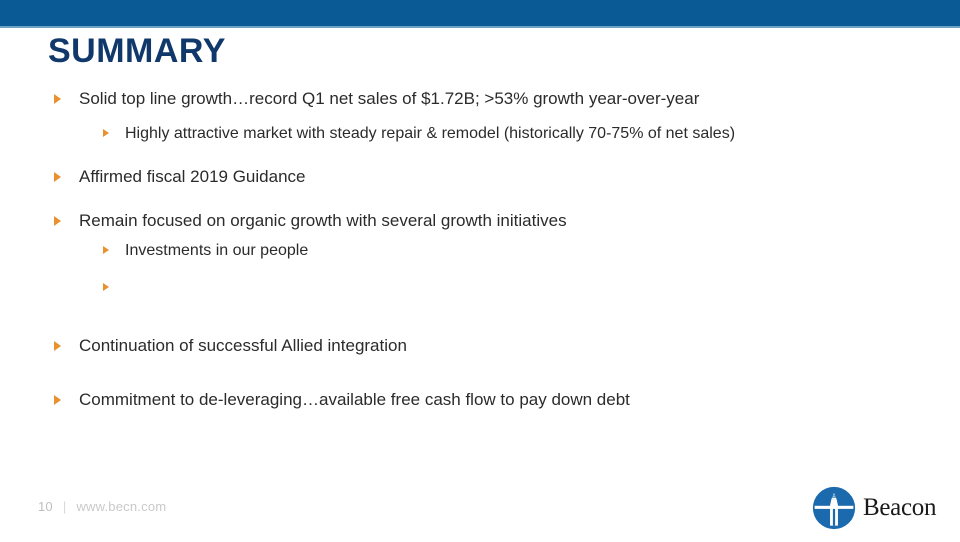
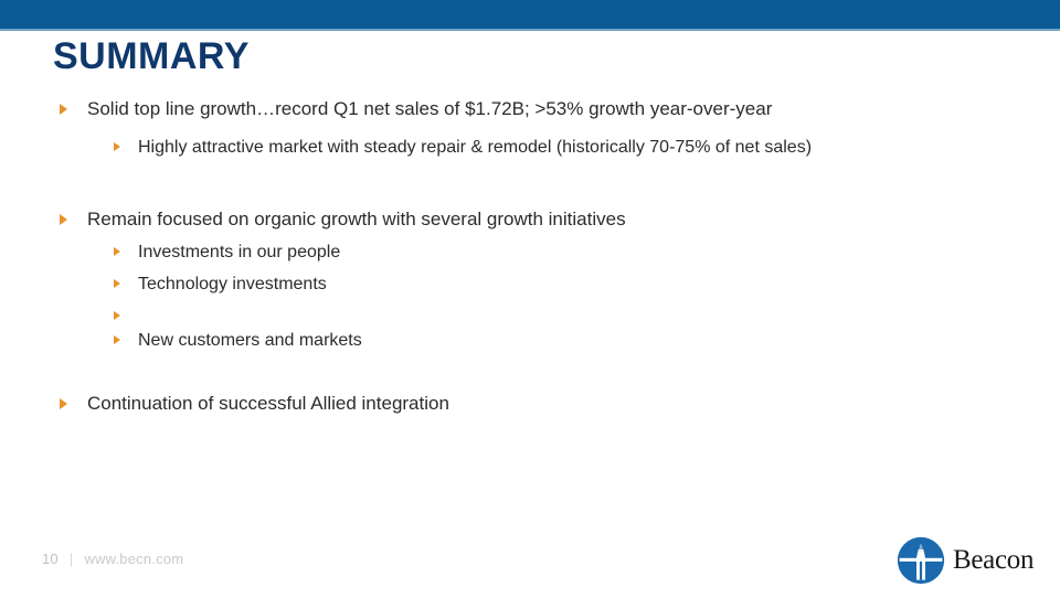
  SUMMARY
  Solid top line growth…record Q1 net sales of $1.72B; >53% growth year-over-year
  Highly attractive market with steady repair & remodel (historically 70-75% of net sales)
- Affirmed fiscal 2019 Guidance
  Remain focused on organic growth with several growth initiatives
  Investments in our people
+ Technology investments
+ New customers and markets
  Continuation of successful Allied integration
- Commitment to de-leveraging…available free cash flow to pay down debt
  10
  |
  www.becn.com
  Beacon
